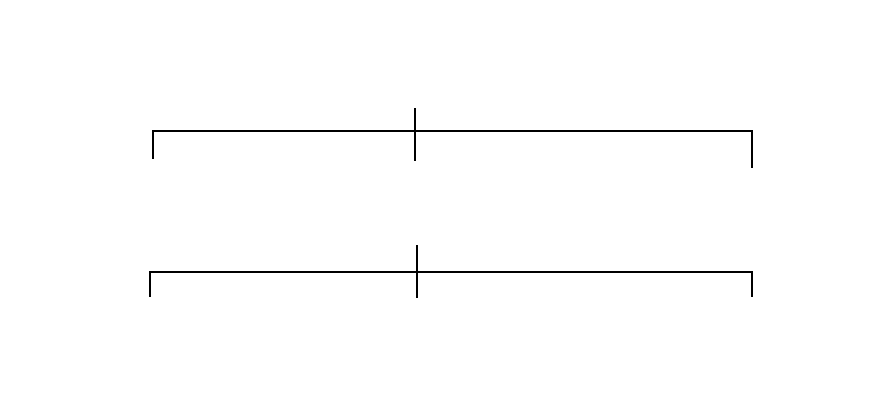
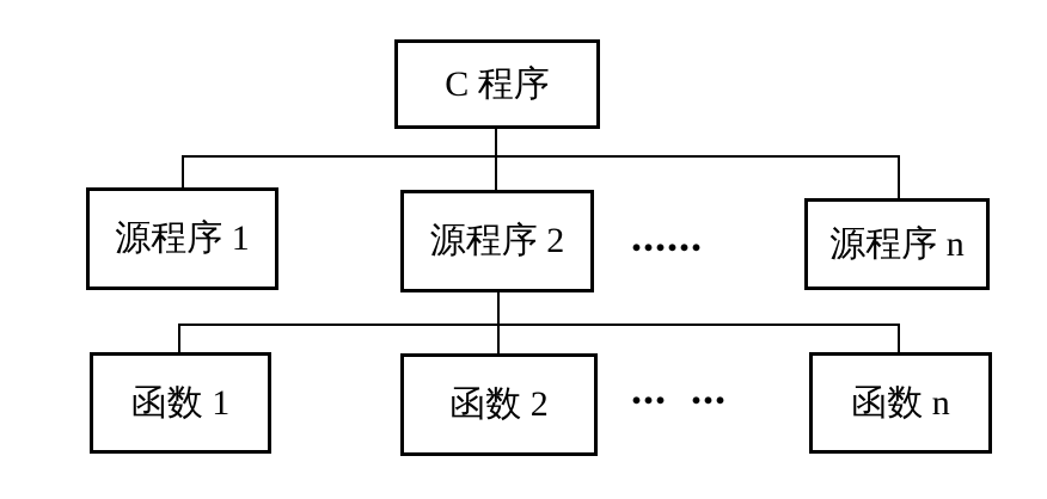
+ C 程序
+ 源程序 1
+ 源程序 2
+ ......
+ 源程序 n
+ 函数 1
+ 函数 2
+ ... ...
+ 函数 n
